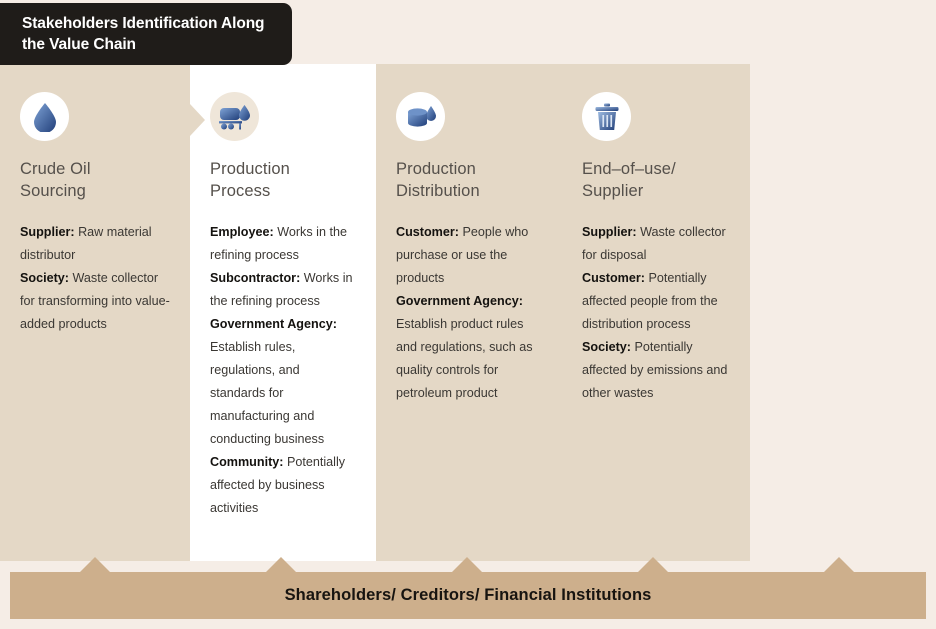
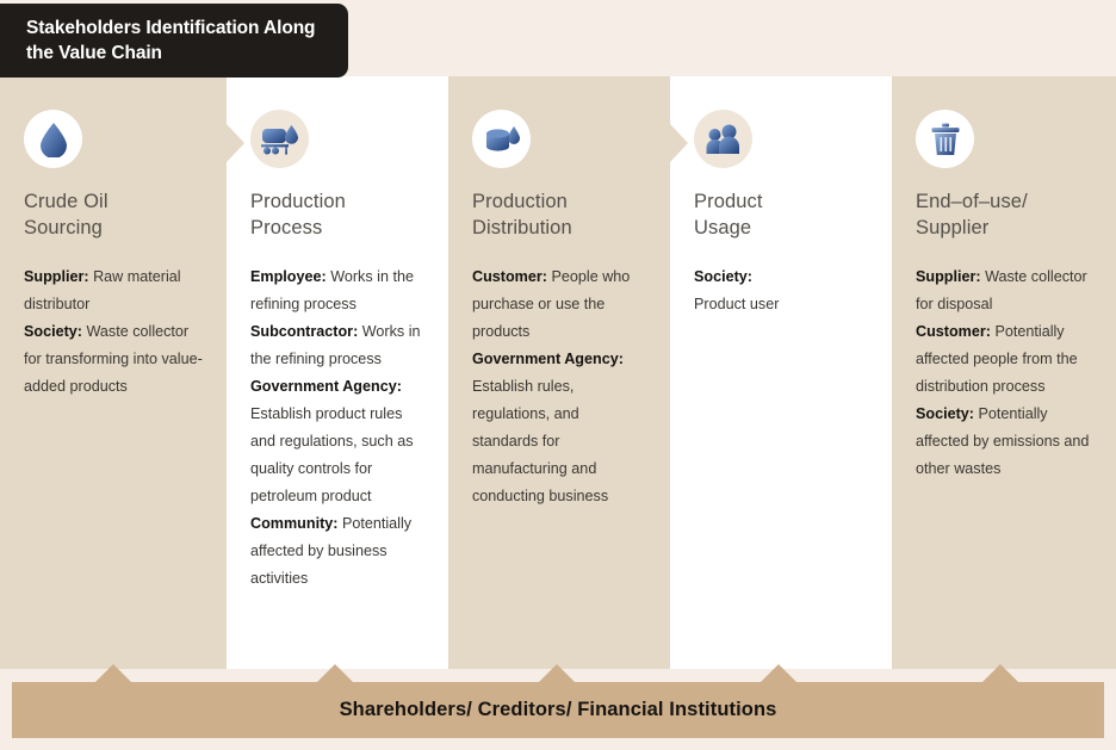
  Stakeholders Identification Along the Value Chain
  Crude Oil
  Sourcing
  Supplier: Raw material distributor
  Society: Waste collector for transforming into value-added products
  Production
  Process
  Employee: Works in the refining process
  Subcontractor: Works in the refining process
- Government Agency: Establish rules, regulations, and standards for manufacturing and conducting business
+ Government Agency: Establish product rules and regulations, such as quality controls for petroleum product
  Community: Potentially affected by business activities
  Production
  Distribution
  Customer: People who purchase or use the products
- Government Agency: Establish product rules and regulations, such as quality controls for petroleum product
+ Government Agency: Establish rules, regulations, and standards for manufacturing and conducting business
+ Product
+ Usage
+ Society:
+ Product user
  End–of–use/
  Supplier
  Supplier: Waste collector for disposal
  Customer: Potentially affected people from the distribution process
  Society: Potentially affected by emissions and other wastes
  Shareholders/ Creditors/ Financial Institutions
